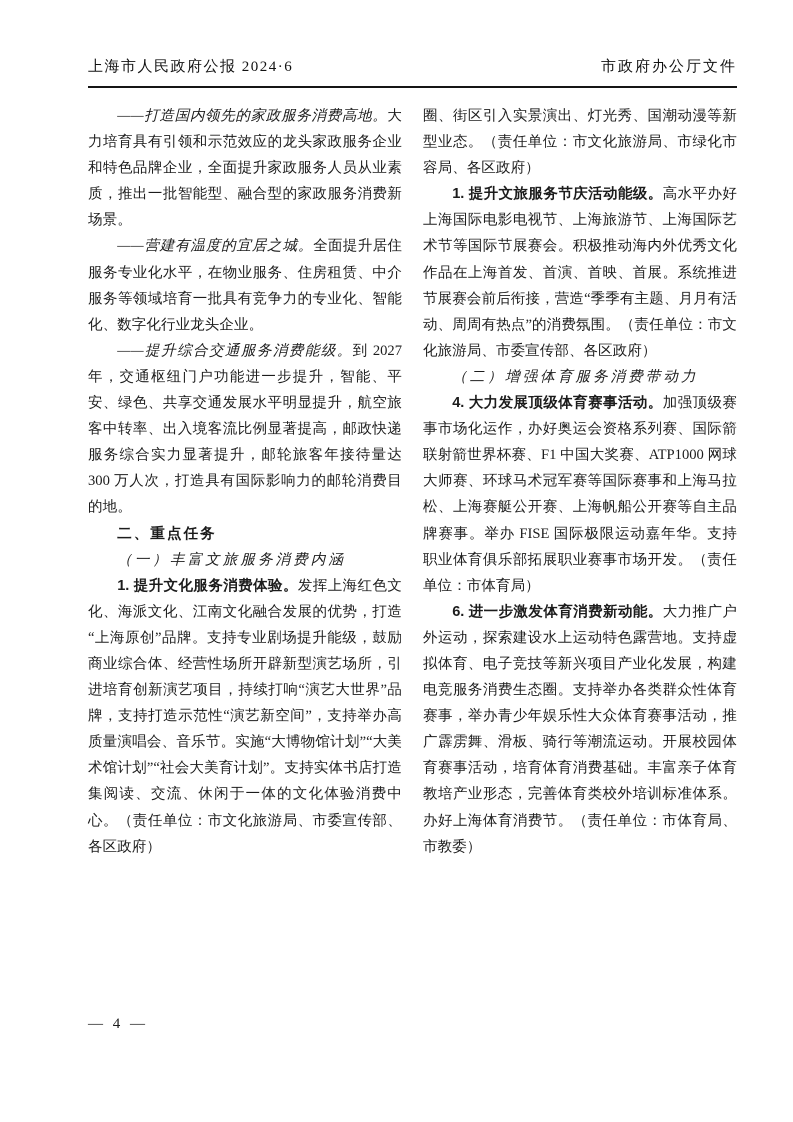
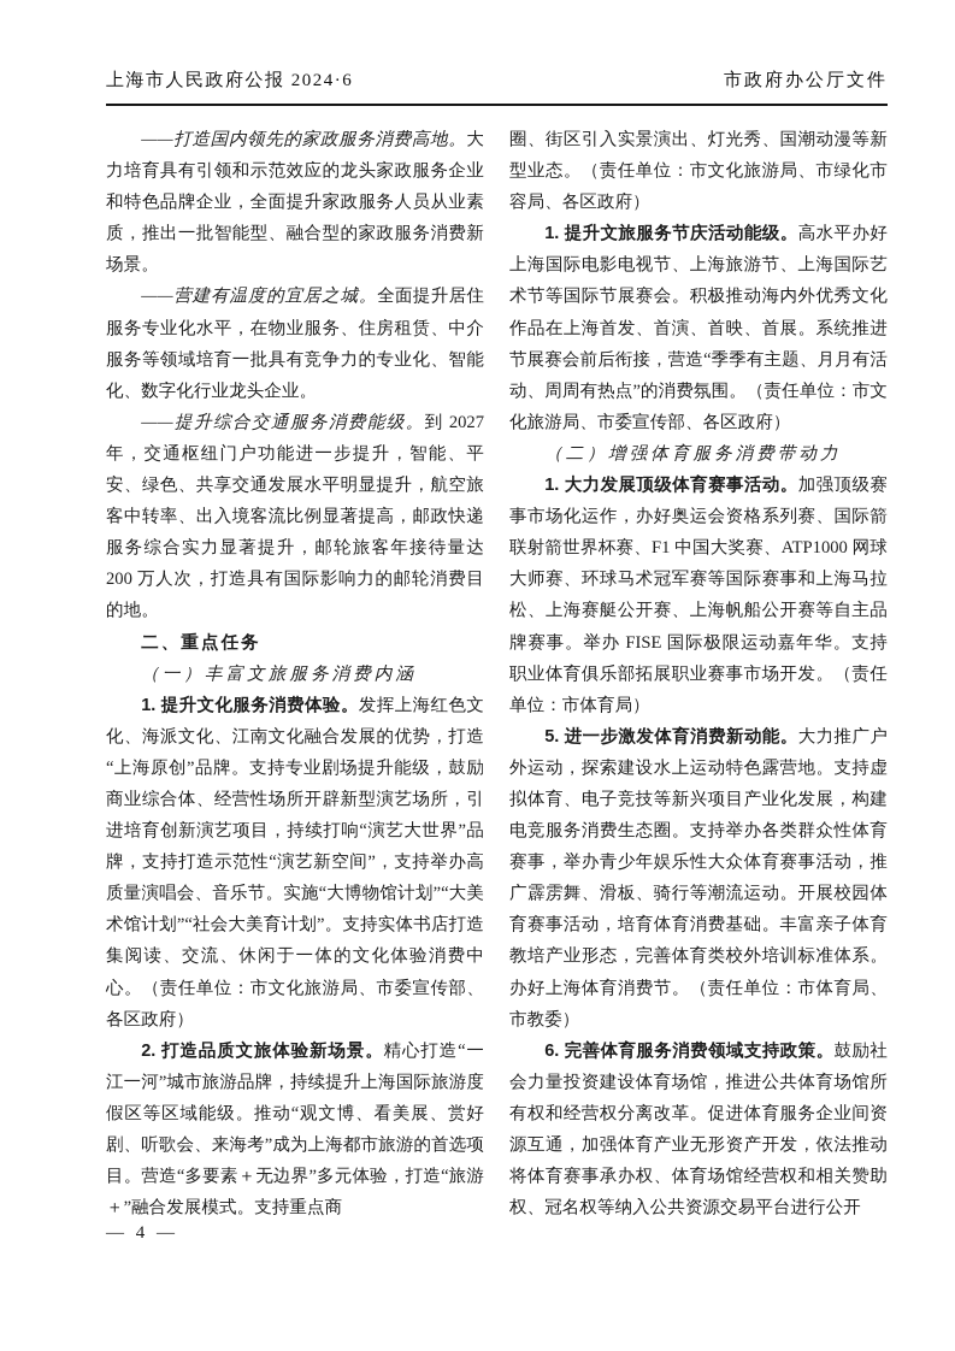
  上海市人民政府公报 2024·6
  市政府办公厅文件
  ——打造国内领先的家政服务消费高地。大力培育具有引领和示范效应的龙头家政服务企业和特色品牌企业，全面提升家政服务人员从业素质，推出一批智能型、融合型的家政服务消费新场景。
  ——营建有温度的宜居之城。全面提升居住服务专业化水平，在物业服务、住房租赁、中介服务等领域培育一批具有竞争力的专业化、智能化、数字化行业龙头企业。
- ——提升综合交通服务消费能级。到 2027 年，交通枢纽门户功能进一步提升，智能、平安、绿色、共享交通发展水平明显提升，航空旅客中转率、出入境客流比例显著提高，邮政快递服务综合实力显著提升，邮轮旅客年接待量达 300 万人次，打造具有国际影响力的邮轮消费目的地。
+ ——提升综合交通服务消费能级。到 2027 年，交通枢纽门户功能进一步提升，智能、平安、绿色、共享交通发展水平明显提升，航空旅客中转率、出入境客流比例显著提高，邮政快递服务综合实力显著提升，邮轮旅客年接待量达 200 万人次，打造具有国际影响力的邮轮消费目的地。
  二、重点任务
  （一）丰富文旅服务消费内涵
  1. 提升文化服务消费体验。发挥上海红色文化、海派文化、江南文化融合发展的优势，打造“上海原创”品牌。支持专业剧场提升能级，鼓励商业综合体、经营性场所开辟新型演艺场所，引进培育创新演艺项目，持续打响“演艺大世界”品牌，支持打造示范性“演艺新空间”，支持举办高质量演唱会、音乐节。实施“大博物馆计划”“大美术馆计划”“社会大美育计划”。支持实体书店打造集阅读、交流、休闲于一体的文化体验消费中心。（责任单位：市文化旅游局、市委宣传部、各区政府）
+ 2. 打造品质文旅体验新场景。精心打造“一江一河”城市旅游品牌，持续提升上海国际旅游度假区等区域能级。推动“观文博、看美展、赏好剧、听歌会、来海考”成为上海都市旅游的首选项目。营造“多要素＋无边界”多元体验，打造“旅游＋”融合发展模式。支持重点商
  圈、街区引入实景演出、灯光秀、国潮动漫等新型业态。（责任单位：市文化旅游局、市绿化市容局、各区政府）
  1. 提升文旅服务节庆活动能级。高水平办好上海国际电影电视节、上海旅游节、上海国际艺术节等国际节展赛会。积极推动海内外优秀文化作品在上海首发、首演、首映、首展。系统推进节展赛会前后衔接，营造“季季有主题、月月有活动、周周有热点”的消费氛围。（责任单位：市文化旅游局、市委宣传部、各区政府）
  （二）增强体育服务消费带动力
- 4. 大力发展顶级体育赛事活动。加强顶级赛事市场化运作，办好奥运会资格系列赛、国际箭联射箭世界杯赛、F1 中国大奖赛、ATP1000 网球大师赛、环球马术冠军赛等国际赛事和上海马拉松、上海赛艇公开赛、上海帆船公开赛等自主品牌赛事。举办 FISE 国际极限运动嘉年华。支持职业体育俱乐部拓展职业赛事市场开发。（责任单位：市体育局）
+ 1. 大力发展顶级体育赛事活动。加强顶级赛事市场化运作，办好奥运会资格系列赛、国际箭联射箭世界杯赛、F1 中国大奖赛、ATP1000 网球大师赛、环球马术冠军赛等国际赛事和上海马拉松、上海赛艇公开赛、上海帆船公开赛等自主品牌赛事。举办 FISE 国际极限运动嘉年华。支持职业体育俱乐部拓展职业赛事市场开发。（责任单位：市体育局）
- 6. 进一步激发体育消费新动能。大力推广户外运动，探索建设水上运动特色露营地。支持虚拟体育、电子竞技等新兴项目产业化发展，构建电竞服务消费生态圈。支持举办各类群众性体育赛事，举办青少年娱乐性大众体育赛事活动，推广霹雳舞、滑板、骑行等潮流运动。开展校园体育赛事活动，培育体育消费基础。丰富亲子体育教培产业形态，完善体育类校外培训标准体系。办好上海体育消费节。（责任单位：市体育局、市教委）
+ 5. 进一步激发体育消费新动能。大力推广户外运动，探索建设水上运动特色露营地。支持虚拟体育、电子竞技等新兴项目产业化发展，构建电竞服务消费生态圈。支持举办各类群众性体育赛事，举办青少年娱乐性大众体育赛事活动，推广霹雳舞、滑板、骑行等潮流运动。开展校园体育赛事活动，培育体育消费基础。丰富亲子体育教培产业形态，完善体育类校外培训标准体系。办好上海体育消费节。（责任单位：市体育局、市教委）
+ 6. 完善体育服务消费领域支持政策。鼓励社会力量投资建设体育场馆，推进公共体育场馆所有权和经营权分离改革。促进体育服务企业间资源互通，加强体育产业无形资产开发，依法推动将体育赛事承办权、体育场馆经营权和相关赞助权、冠名权等纳入公共资源交易平台进行公开
  — 4 —
